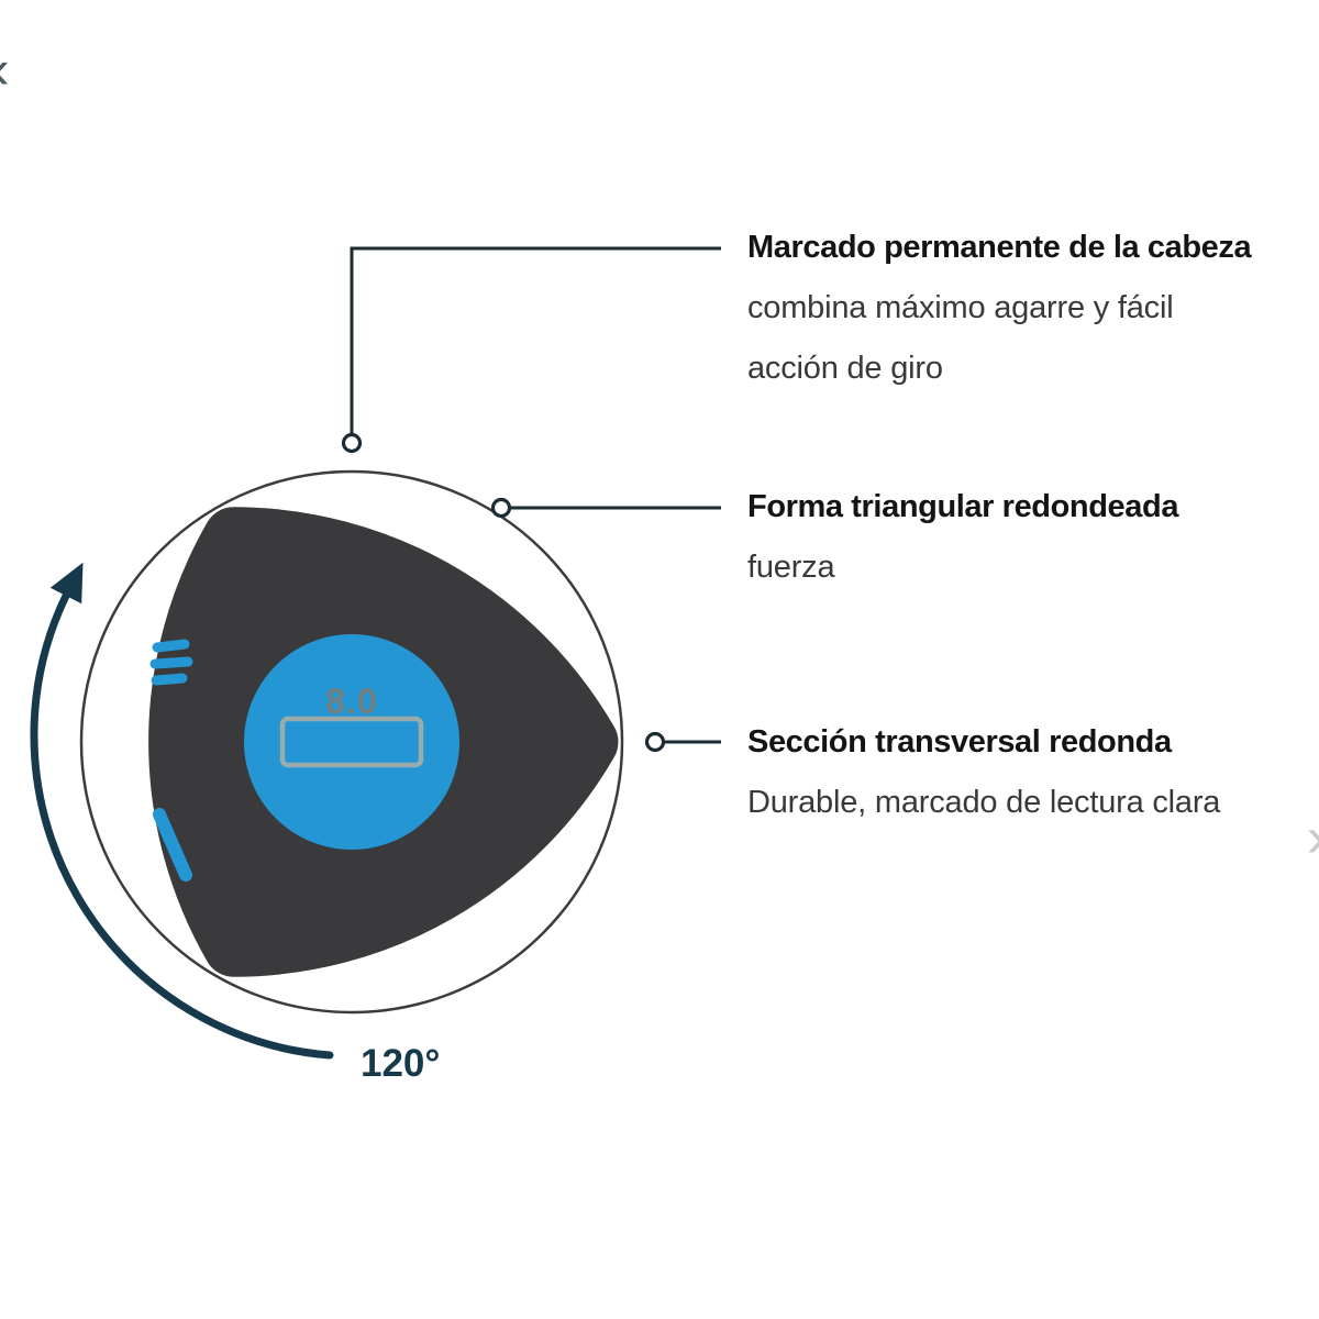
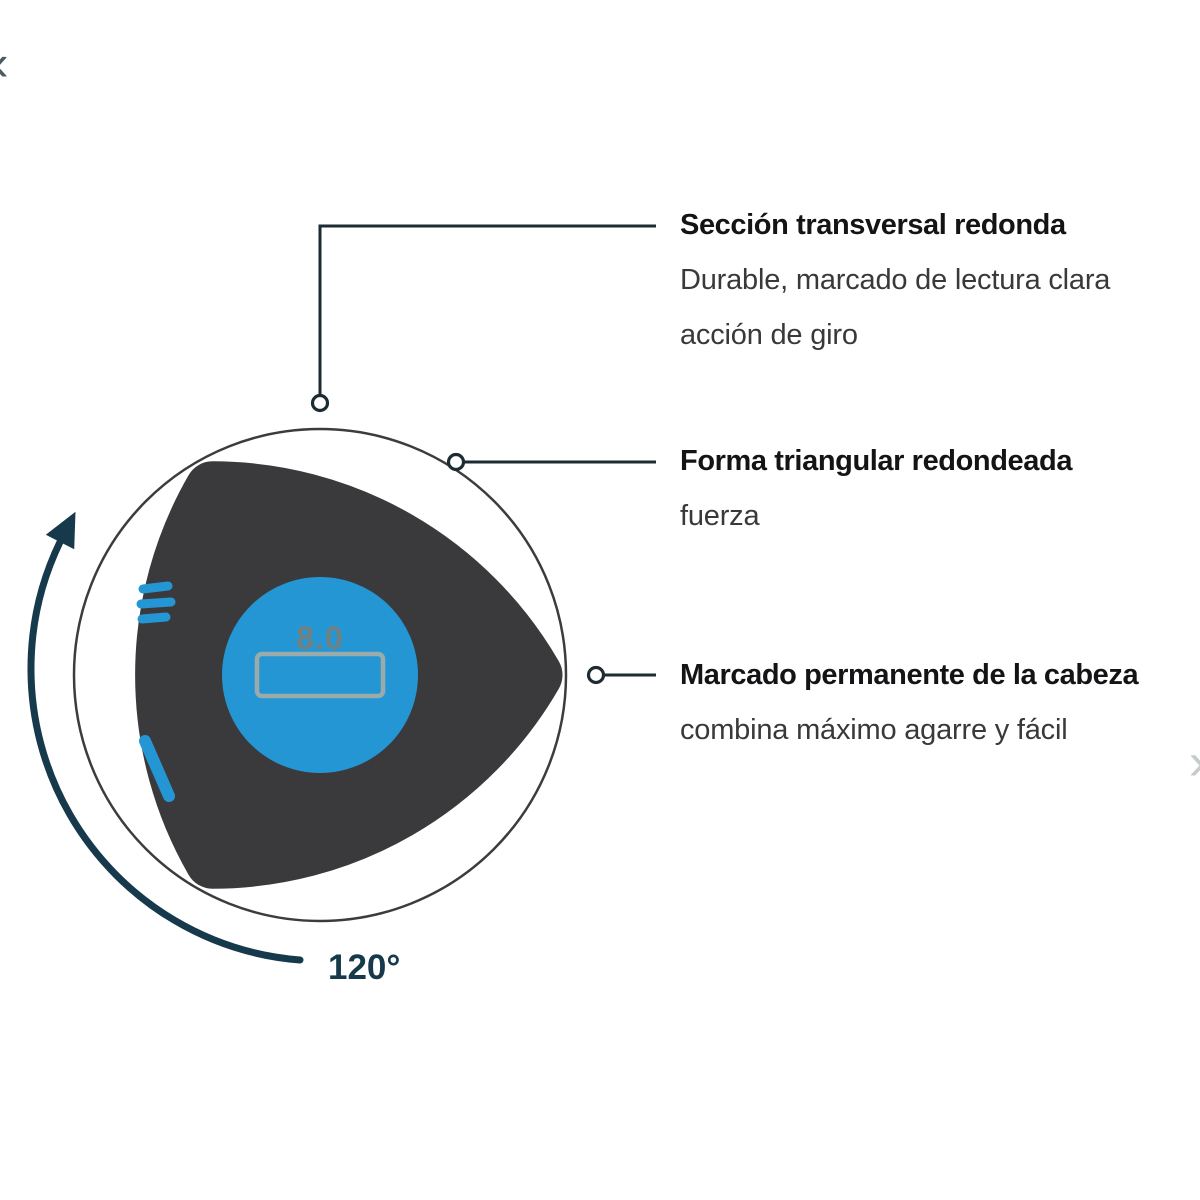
  8.0
  120°
- Marcado permanente de la cabeza
+ Sección transversal redonda
- combina máximo agarre y fácil
+ Durable, marcado de lectura clara
  acción de giro
  Forma triangular redondeada
  fuerza
- Sección transversal redonda
+ Marcado permanente de la cabeza
- Durable, marcado de lectura clara
+ combina máximo agarre y fácil
  ‹
  ›
